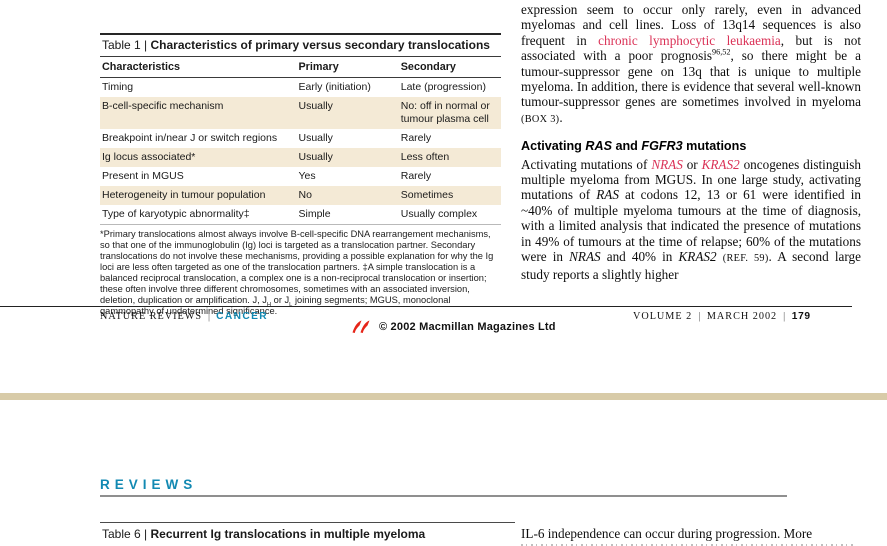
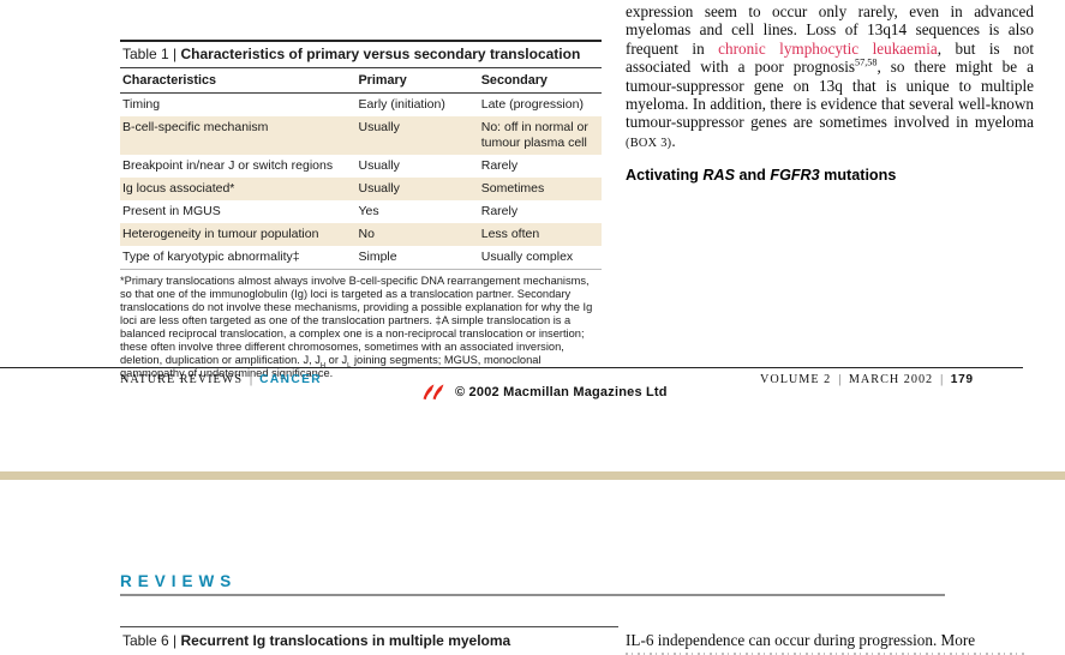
- Table 1 | Characteristics of primary versus secondary translocations
+ Table 1 | Characteristics of primary versus secondary translocation
  Characteristics	Primary	Secondary
  Timing	Early (initiation)	Late (progression)
  B-cell-specific mechanism	Usually	No: off in normal or tumour plasma cell
  Breakpoint in/near J or switch regions	Usually	Rarely
- Ig locus associated*	Usually	Less often
+ Ig locus associated*	Usually	Sometimes
  Present in MGUS	Yes	Rarely
- Heterogeneity in tumour population	No	Sometimes
+ Heterogeneity in tumour population	No	Less often
  Type of karyotypic abnormality‡	Simple	Usually complex
  *Primary translocations almost always involve B-cell-specific DNA rearrangement mechanisms, so that one of the immunoglobulin (Ig) loci is targeted as a translocation partner. Secondary translocations do not involve these mechanisms, providing a possible explanation for why the Ig loci are less often targeted as one of the translocation partners. ‡A simple translocation is a balanced reciprocal translocation, a complex one is a non-reciprocal translocation or insertion; these often involve three different chromosomes, sometimes with an associated inversion, deletion, duplication or amplification. J, J or J joining segments; MGUS, monoclonal gammopathy of undetermined significance.
- expression seem to occur only rarely, even in advanced myelomas and cell lines. Loss of 13q14 sequences is also frequent in chronic lymphocytic leukaemia, but is not associated with a poor prognosis96,52, so there might be a tumour-suppressor gene on 13q that is unique to multiple myeloma. In addition, there is evidence that several well-known tumour-suppressor genes are sometimes involved in myeloma (BOX 3).
+ expression seem to occur only rarely, even in advanced myelomas and cell lines. Loss of 13q14 sequences is also frequent in chronic lymphocytic leukaemia, but is not associated with a poor prognosis57,58, so there might be a tumour-suppressor gene on 13q that is unique to multiple myeloma. In addition, there is evidence that several well-known tumour-suppressor genes are sometimes involved in myeloma (BOX 3).
  Activating RAS and FGFR3 mutations
- Activating mutations of NRAS or KRAS2 oncogenes distinguish multiple myeloma from MGUS. In one large study, activating mutations of RAS at codons 12, 13 or 61 were identified in ~40% of multiple myeloma tumours at the time of diagnosis, with a limited analysis that indicated the presence of mutations in 49% of tumours at the time of relapse; 60% of the mutations were in NRAS and 40% in KRAS2 (REF. 59). A second large study reports a slightly higher
  NATURE REVIEWS | CANCER
  VOLUME 2 | MARCH 2002 | 179
  © 2002 Macmillan Magazines Ltd
  REVIEWS
  Table 6 | Recurrent Ig translocations in multiple myeloma
  IL-6 independence can occur during progression. More
